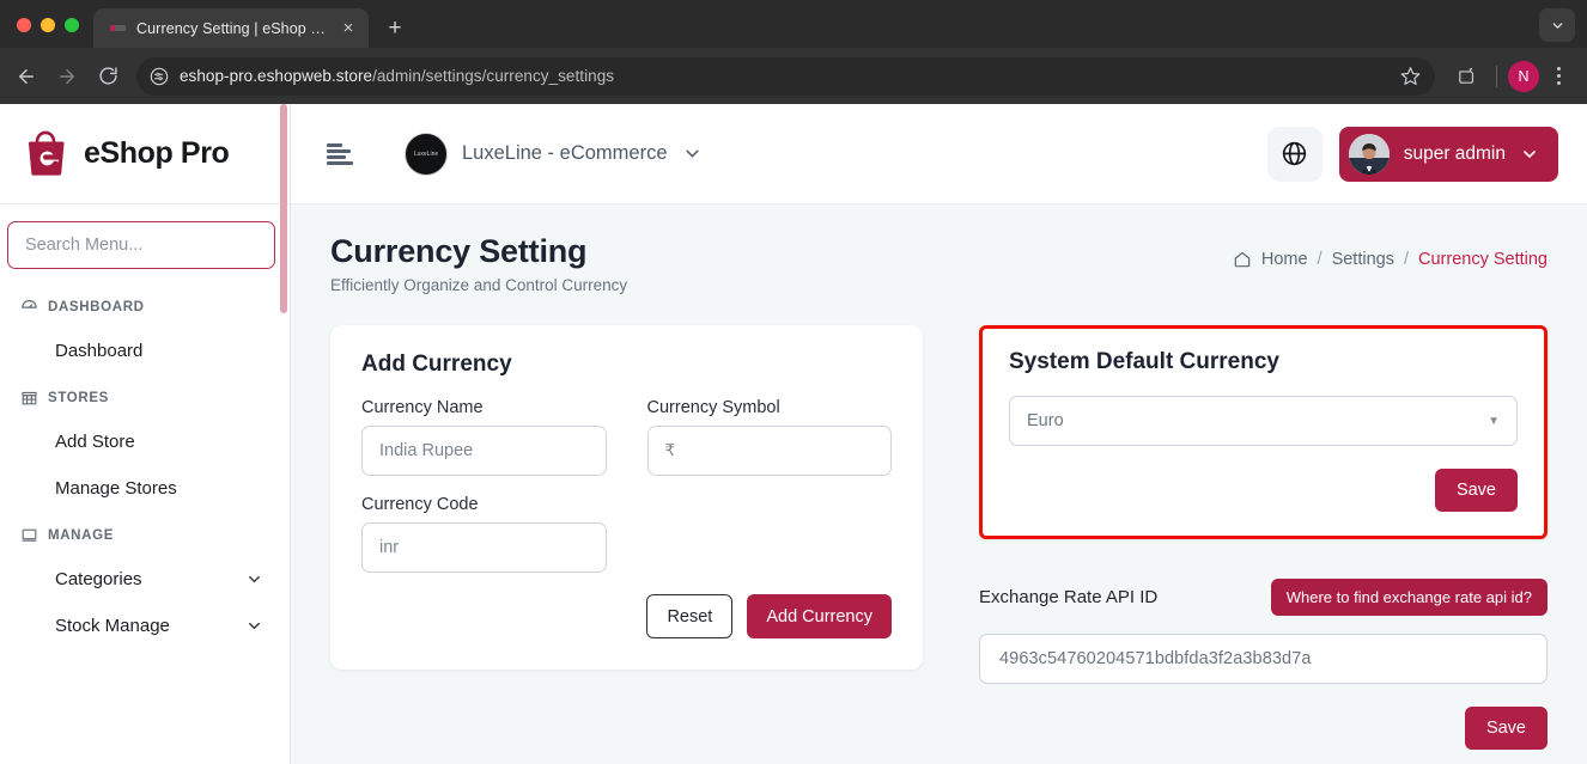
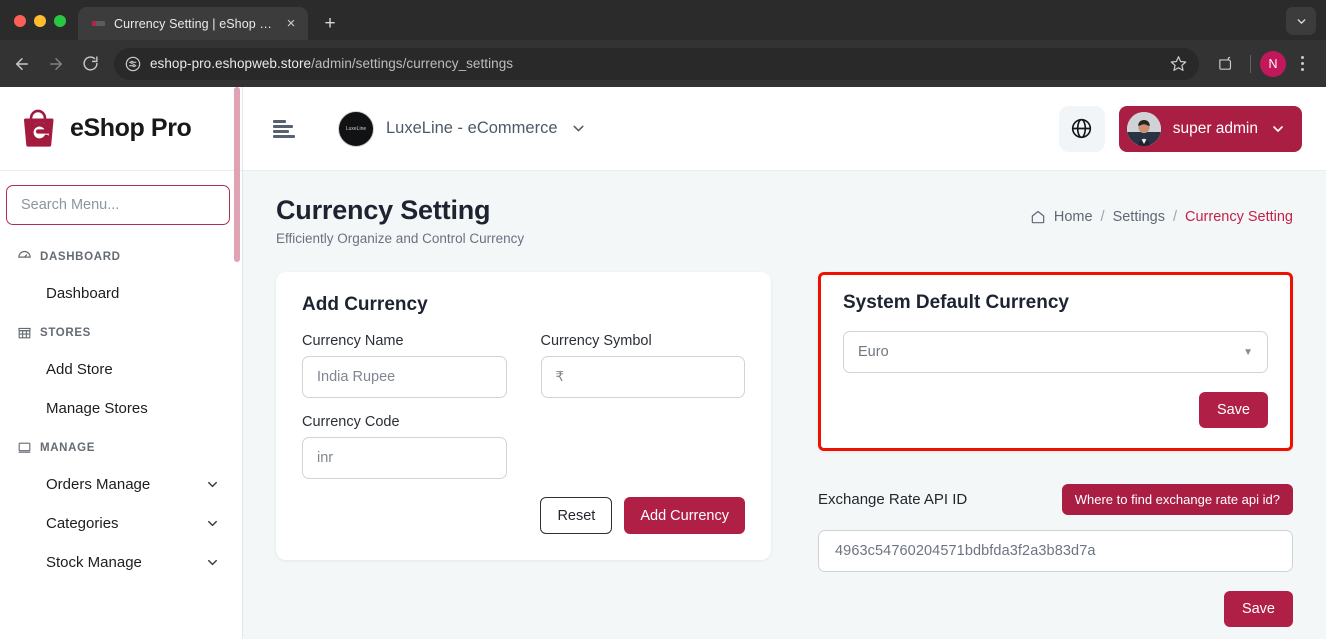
  Currency Setting | eShop Pr
  ×
  +
  eshop-pro.eshopweb.store/admin/settings/currency_settings
  N
  eShop Pro
  Search Menu...
  DASHBOARD
  Dashboard
  STORES
  Add Store
  Manage Stores
  MANAGE
+ Orders Manage
  Categories
  Stock Manage
  LuxeLine - eCommerce
  super admin
  Currency Setting
  Efficiently Organize and Control Currency
  Home
  /
  Settings
  /
  Currency Setting
  Add Currency
  Currency Name
  India Rupee
  Currency Symbol
  ₹
  Currency Code
  inr
  Reset
  Add Currency
  System Default Currency
  Euro
  ▼
  Save
  Exchange Rate API ID
  Where to find exchange rate api id?
  4963c54760204571bdbfda3f2a3b83d7a
  Save
